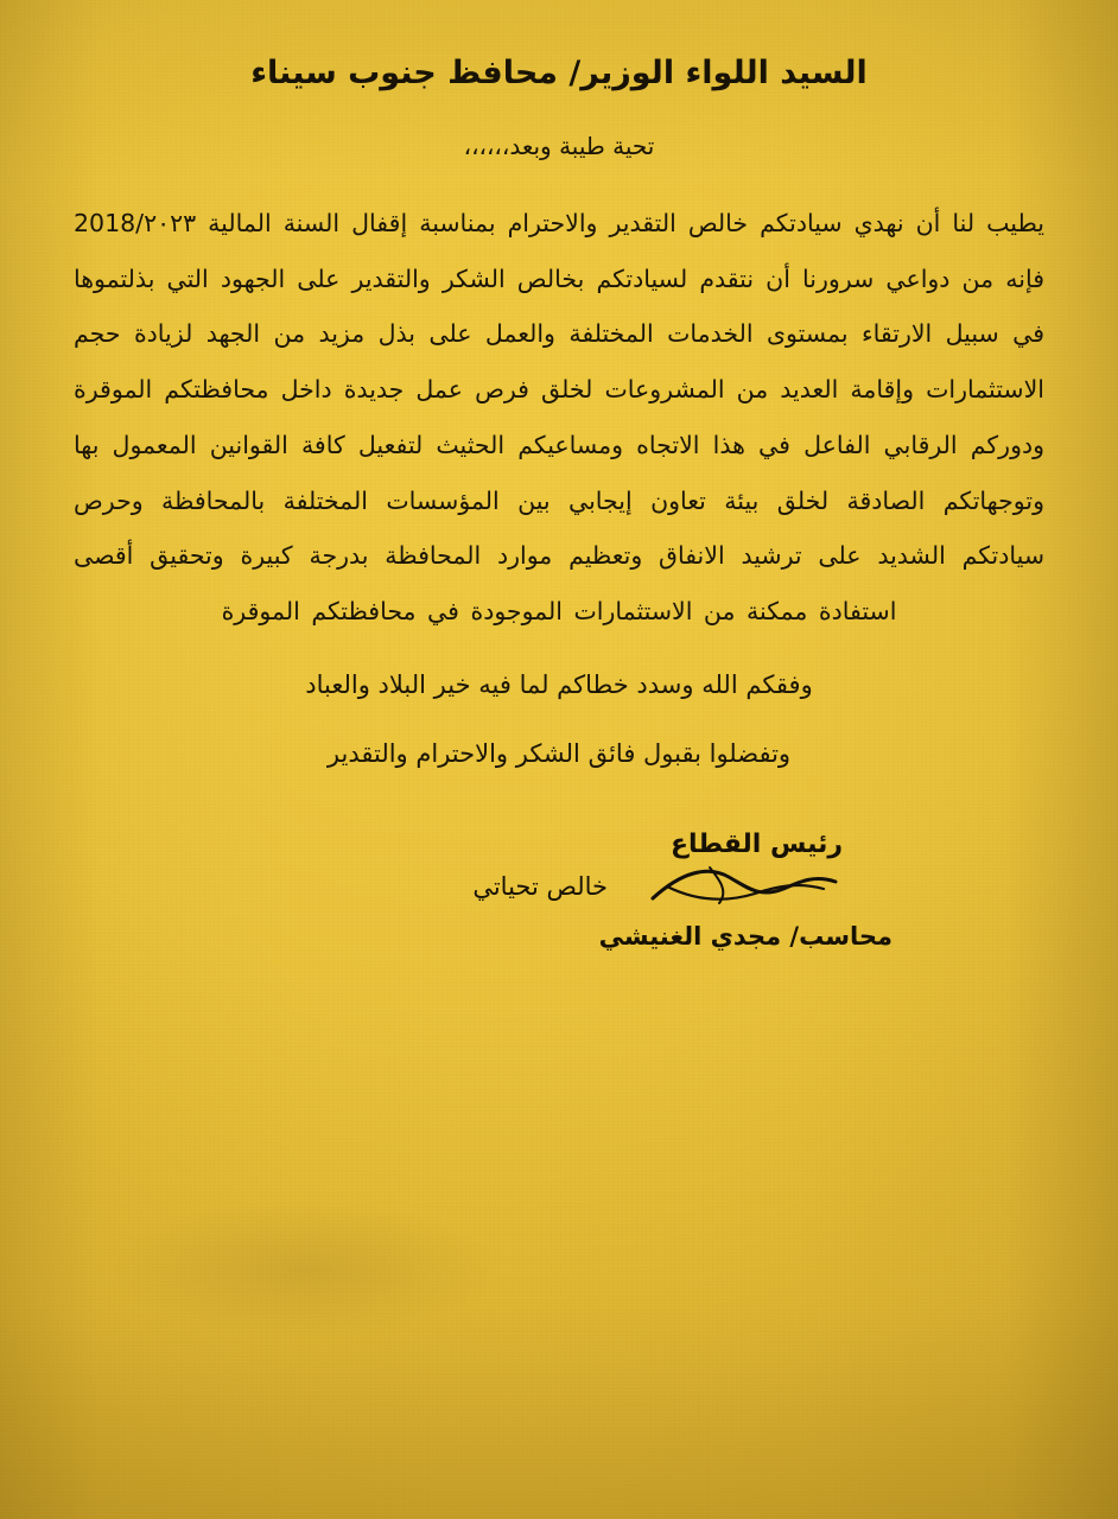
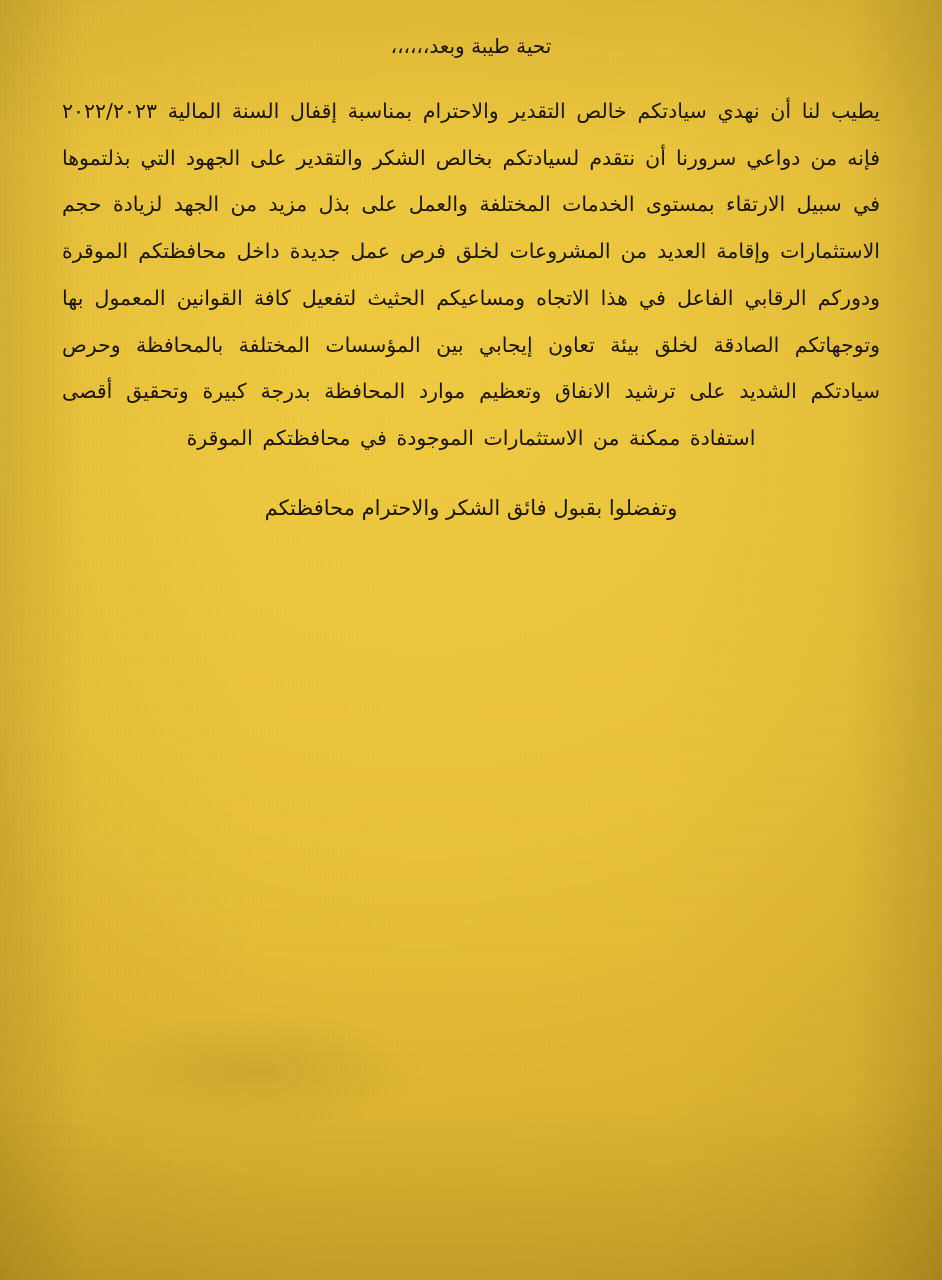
- السيد اللواء الوزير/ محافظ جنوب سيناء
  تحية طيبة وبعد،،،،،،
- يطيب لنا أن نهدي سيادتكم خالص التقدير والاحترام بمناسبة إقفال السنة المالية 2018/٢٠٢٣ فإنه من دواعي سرورنا أن نتقدم لسيادتكم بخالص الشكر والتقدير على الجهود التي بذلتموها في سبيل الارتقاء بمستوى الخدمات المختلفة والعمل على بذل مزيد من الجهد لزيادة حجم الاستثمارات وإقامة العديد من المشروعات لخلق فرص عمل جديدة داخل محافظتكم الموقرة ودوركم الرقابي الفاعل في هذا الاتجاه ومساعيكم الحثيث لتفعيل كافة القوانين المعمول بها وتوجهاتكم الصادقة لخلق بيئة تعاون إيجابي بين المؤسسات المختلفة بالمحافظة وحرص سيادتكم الشديد على ترشيد الانفاق وتعظيم موارد المحافظة بدرجة كبيرة وتحقيق أقصى استفادة ممكنة من الاستثمارات الموجودة في محافظتكم الموقرة
+ يطيب لنا أن نهدي سيادتكم خالص التقدير والاحترام بمناسبة إقفال السنة المالية ٢٠٢٢/٢٠٢٣ فإنه من دواعي سرورنا أن نتقدم لسيادتكم بخالص الشكر والتقدير على الجهود التي بذلتموها في سبيل الارتقاء بمستوى الخدمات المختلفة والعمل على بذل مزيد من الجهد لزيادة حجم الاستثمارات وإقامة العديد من المشروعات لخلق فرص عمل جديدة داخل محافظتكم الموقرة ودوركم الرقابي الفاعل في هذا الاتجاه ومساعيكم الحثيث لتفعيل كافة القوانين المعمول بها وتوجهاتكم الصادقة لخلق بيئة تعاون إيجابي بين المؤسسات المختلفة بالمحافظة وحرص سيادتكم الشديد على ترشيد الانفاق وتعظيم موارد المحافظة بدرجة كبيرة وتحقيق أقصى استفادة ممكنة من الاستثمارات الموجودة في محافظتكم الموقرة
- وفقكم الله وسدد خطاكم لما فيه خير البلاد والعباد
- وتفضلوا بقبول فائق الشكر والاحترام والتقدير
+ وتفضلوا بقبول فائق الشكر والاحترام محافظتكم
- رئيس القطاع
- خالص تحياتي
- محاسب/ مجدي الغنيشي
